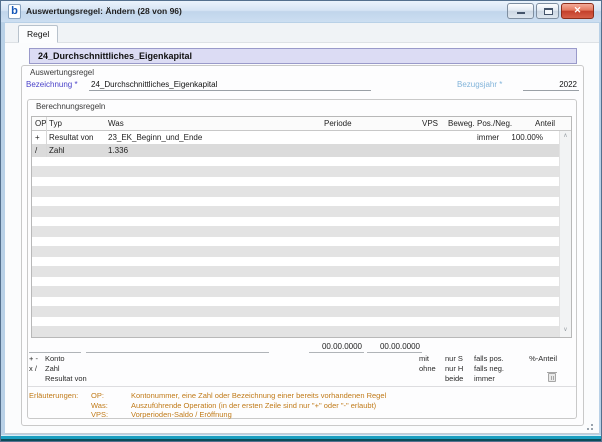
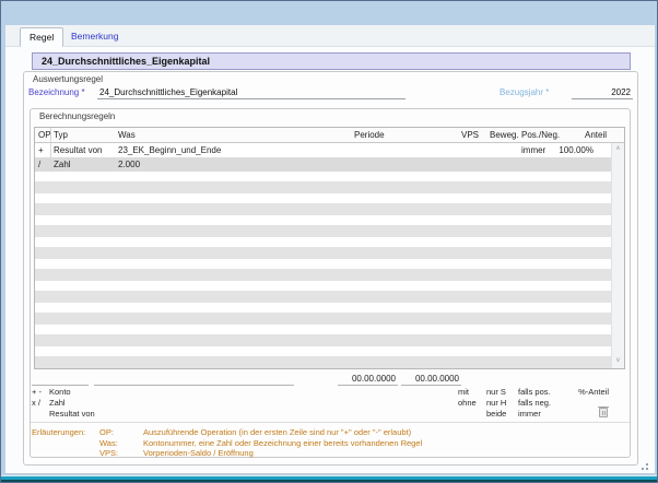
- b
- Auswertungsregel: Ändern (28 von 96)
- ✕
  Regel
+ Bemerkung
  24_Durchschnittliches_Eigenkapital
  Auswertungsregel
  Bezeichnung *
  24_Durchschnittliches_Eigenkapital
  Bezugsjahr *
  2022
  Berechnungsregeln
  OP
  Typ
  Was
  Periode
  VPS
  Beweg.
  Pos./Neg.
  Anteil
  +
  Resultat von
  23_EK_Beginn_und_Ende
  immer
  100.00%
  /
  Zahl
- 1.336
+ 2.000
  00.00.0000
  00.00.0000
  + -
  x /
  Konto
  Zahl
  Resultat von
  mit
  ohne
  nur S
  nur H
  beide
  falls pos.
  falls neg.
  immer
  %-Anteil
  Erläuterungen:
  OP:
- Kontonummer, eine Zahl oder Bezeichnung einer bereits vorhandenen Regel
+ Auszuführende Operation (in der ersten Zeile sind nur "+" oder "-" erlaubt)
  Was:
- Auszuführende Operation (in der ersten Zeile sind nur "+" oder "-" erlaubt)
+ Kontonummer, eine Zahl oder Bezeichnung einer bereits vorhandenen Regel
  VPS:
  Vorperioden-Saldo / Eröffnung
